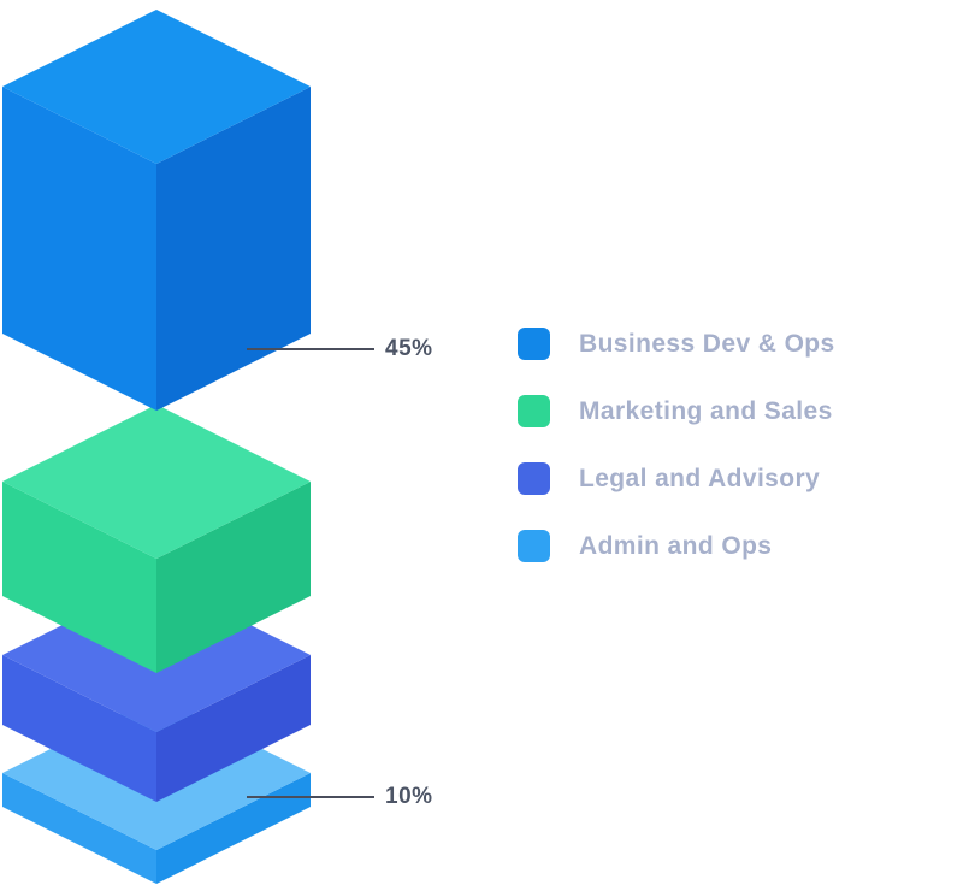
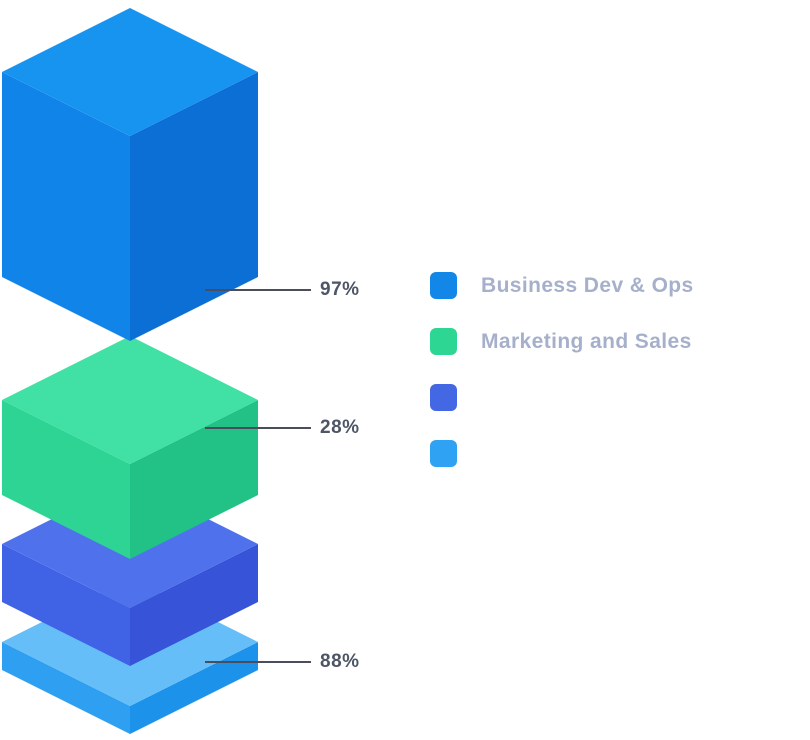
- 45%
+ 97%
+ 28%
- 10%
+ 88%
  Business Dev & Ops
  Marketing and Sales
- Legal and Advisory
- Admin and Ops
